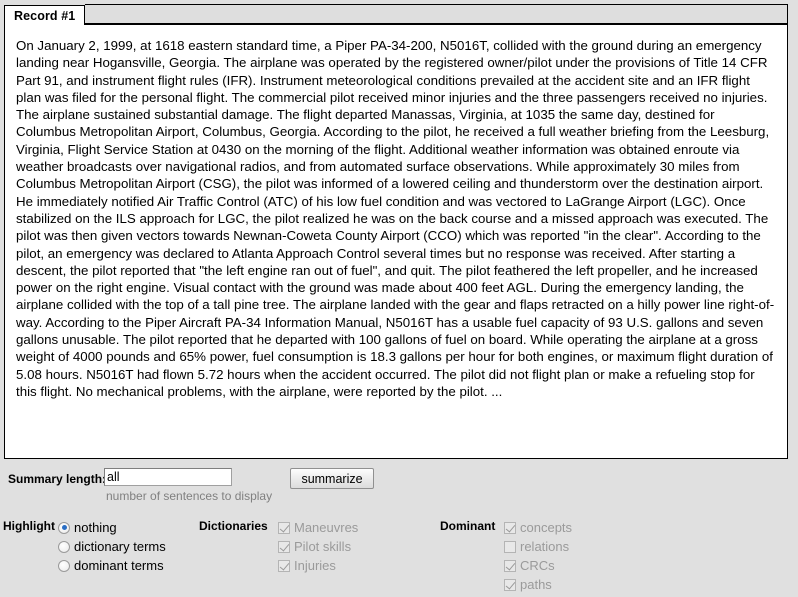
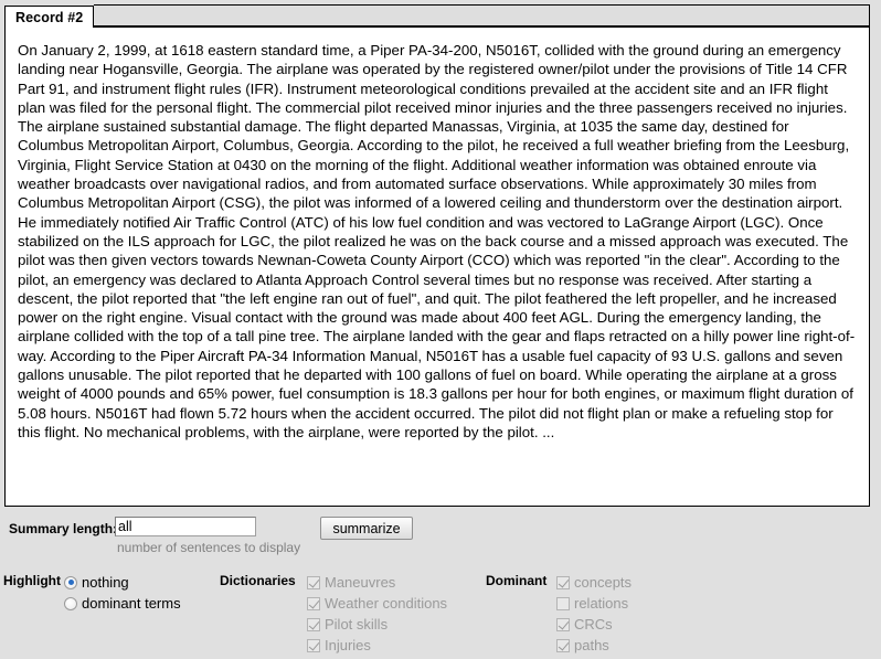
- Record #1
+ Record #2
  On January 2, 1999, at 1618 eastern standard time, a Piper PA-34-200, N5016T, collided with the ground during an emergency landing near Hogansville, Georgia. The airplane was operated by the registered owner/pilot under the provisions of Title 14 CFR Part 91, and instrument flight rules (IFR). Instrument meteorological conditions prevailed at the accident site and an IFR flight plan was filed for the personal flight. The commercial pilot received minor injuries and the three passengers received no injuries. The airplane sustained substantial damage. The flight departed Manassas, Virginia, at 1035 the same day, destined for Columbus Metropolitan Airport, Columbus, Georgia. According to the pilot, he received a full weather briefing from the Leesburg, Virginia, Flight Service Station at 0430 on the morning of the flight. Additional weather information was obtained enroute via weather broadcasts over navigational radios, and from automated surface observations. While approximately 30 miles from Columbus Metropolitan Airport (CSG), the pilot was informed of a lowered ceiling and thunderstorm over the destination airport. He immediately notified Air Traffic Control (ATC) of his low fuel condition and was vectored to LaGrange Airport (LGC). Once stabilized on the ILS approach for LGC, the pilot realized he was on the back course and a missed approach was executed. The pilot was then given vectors towards Newnan-Coweta County Airport (CCO) which was reported "in the clear". According to the pilot, an emergency was declared to Atlanta Approach Control several times but no response was received. After starting a descent, the pilot reported that "the left engine ran out of fuel", and quit. The pilot feathered the left propeller, and he increased power on the right engine. Visual contact with the ground was made about 400 feet AGL. During the emergency landing, the airplane collided with the top of a tall pine tree. The airplane landed with the gear and flaps retracted on a hilly power line right-of-way. According to the Piper Aircraft PA-34 Information Manual, N5016T has a usable fuel capacity of 93 U.S. gallons and seven gallons unusable. The pilot reported that he departed with 100 gallons of fuel on board. While operating the airplane at a gross weight of 4000 pounds and 65% power, fuel consumption is 18.3 gallons per hour for both engines, or maximum flight duration of 5.08 hours. N5016T had flown 5.72 hours when the accident occurred. The pilot did not flight plan or make a refueling stop for this flight. No mechanical problems, with the airplane, were reported by the pilot. ...
  Summary length
  all
  number of sentences to display
  summarize
  Highlight
  nothing
- dictionary terms
  dominant terms
  Dictionaries
  Maneuvres
+ Weather conditions
  Pilot skills
  Injuries
  Dominant
  concepts
  relations
  CRCs
  paths
